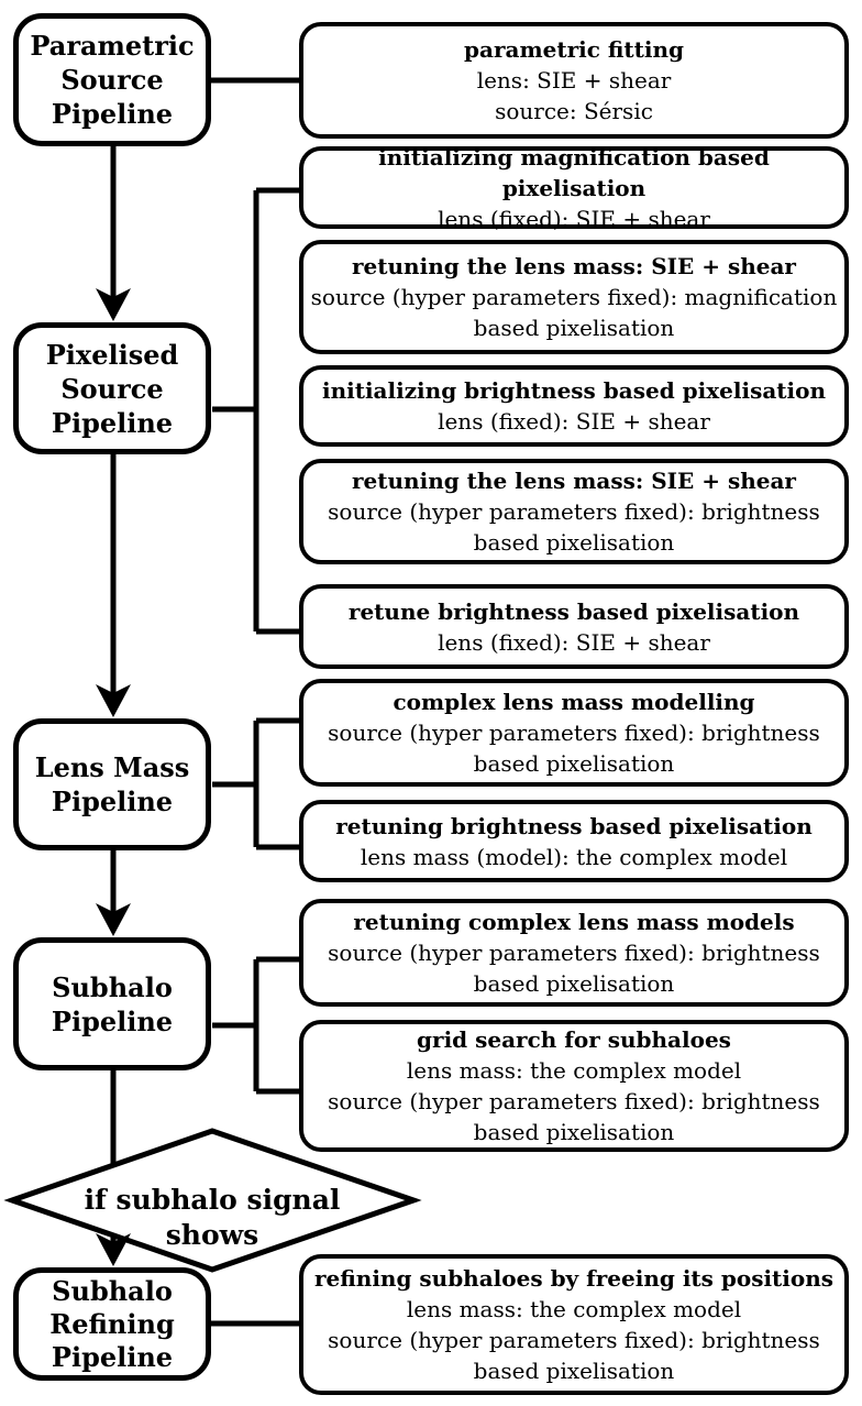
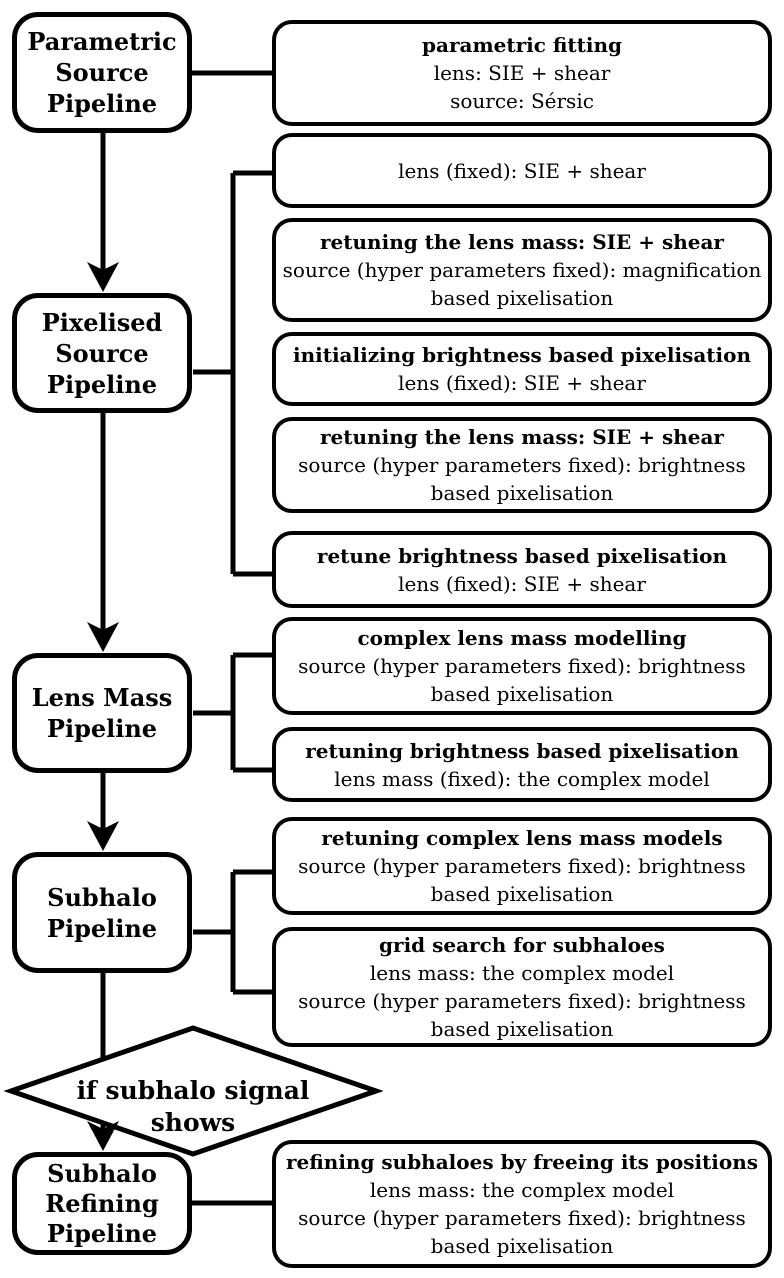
  Parametric
  Source
  Pipeline
  Pixelised
  Source
  Pipeline
  Lens Mass
  Pipeline
  Subhalo
  Pipeline
  Subhalo
  Refining
  Pipeline
  if subhalo signal shows
  parametric fitting
  lens: SIE + shear
  source: Sérsic
- initializing magnification based pixelisation
  lens (fixed): SIE + shear
  retuning the lens mass: SIE + shear
  source (hyper parameters fixed): magnification based pixelisation
  initializing brightness based pixelisation
  lens (fixed): SIE + shear
  retuning the lens mass: SIE + shear
  source (hyper parameters fixed): brightness based pixelisation
  retune brightness based pixelisation
  lens (fixed): SIE + shear
  complex lens mass modelling
  source (hyper parameters fixed): brightness based pixelisation
  retuning brightness based pixelisation
- lens mass (model): the complex model
+ lens mass (fixed): the complex model
  retuning complex lens mass models
  source (hyper parameters fixed): brightness based pixelisation
  grid search for subhaloes
  lens mass: the complex model
  source (hyper parameters fixed): brightness based pixelisation
  refining subhaloes by freeing its positions
  lens mass: the complex model
  source (hyper parameters fixed): brightness based pixelisation
